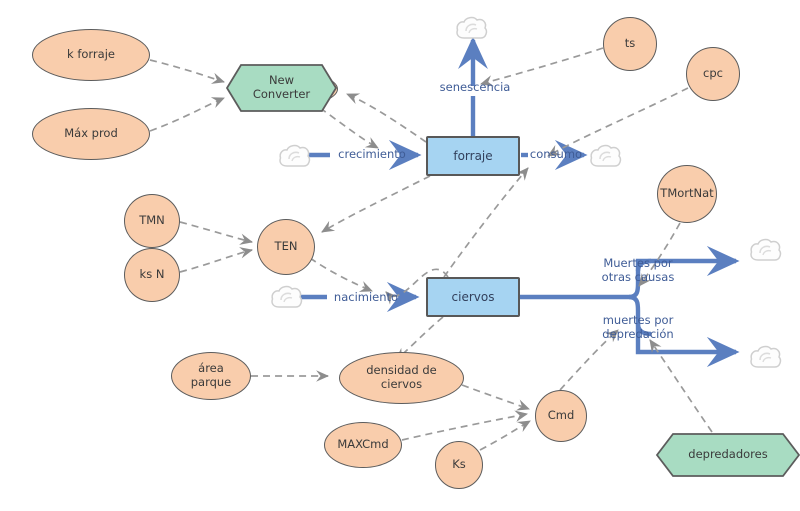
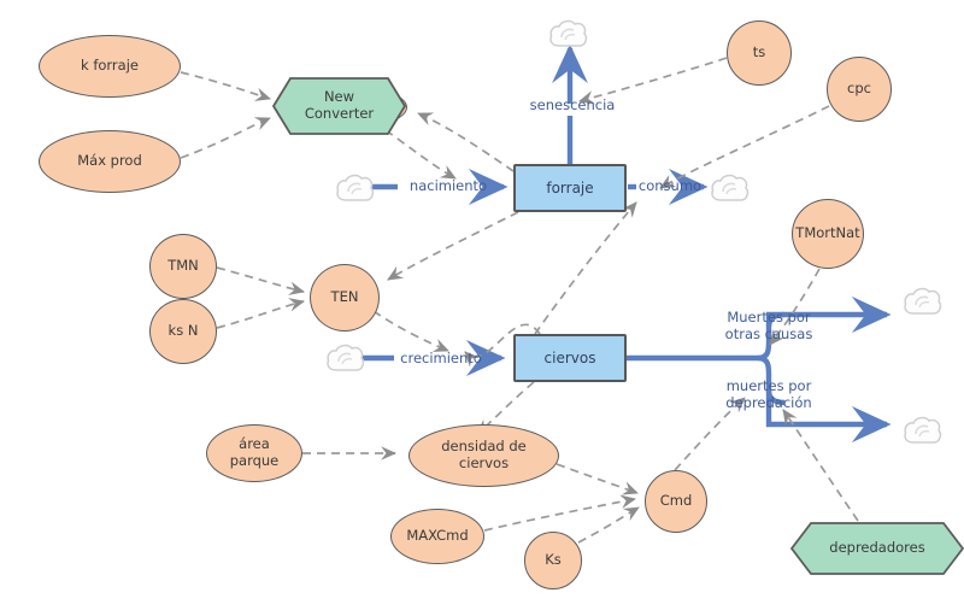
  k forraje
  Máx prod
  TMN
  ks N
  TEN
  ts
  cpc
  TMortNat
  área
  parque
  densidad de
  ciervos
  MAXCmd
  Ks
  Cmd
  New
  Converter
  depredadores
  forraje
  ciervos
  senescencia
- crecimiento
+ nacimiento
  consumo
- nacimiento
+ crecimiento
  Muertes por
  otras causas
  muertes por
  depredación
